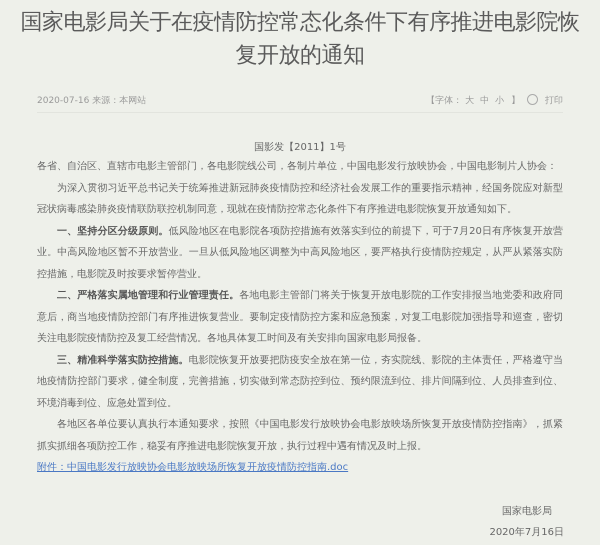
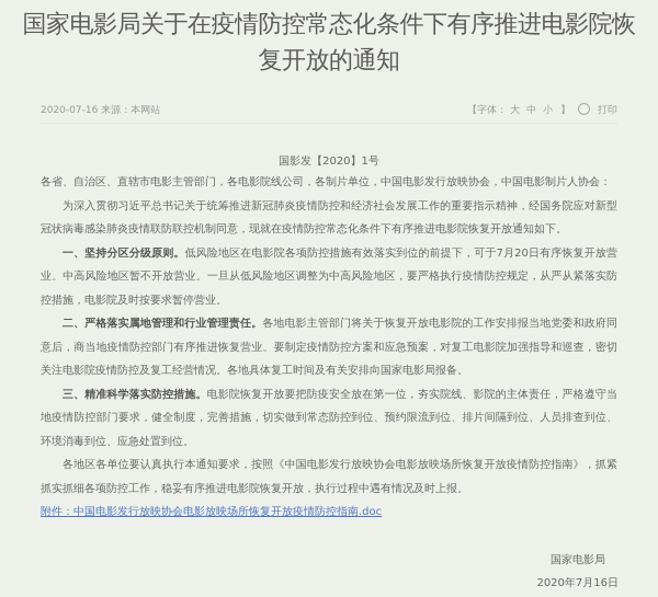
  国家电影局关于在疫情防控常态化条件下有序推进电影院恢复开放的通知
  2020-07-16 来源：本网站
  【字体： 大 中 小 】 打印
- 国影发【2011】1号
+ 国影发【2020】1号
  各省、自治区、直辖市电影主管部门，各电影院线公司，各制片单位，中国电影发行放映协会，中国电影制片人协会：
  为深入贯彻习近平总书记关于统筹推进新冠肺炎疫情防控和经济社会发展工作的重要指示精神，经国务院应对新型冠状病毒感染肺炎疫情联防联控机制同意，现就在疫情防控常态化条件下有序推进电影院恢复开放通知如下。
  一、坚持分区分级原则。低风险地区在电影院各项防控措施有效落实到位的前提下，可于7月20日有序恢复开放营业。中高风险地区暂不开放营业。一旦从低风险地区调整为中高风险地区，要严格执行疫情防控规定，从严从紧落实防控措施，电影院及时按要求暂停营业。
  二、严格落实属地管理和行业管理责任。各地电影主管部门将关于恢复开放电影院的工作安排报当地党委和政府同意后，商当地疫情防控部门有序推进恢复营业。要制定疫情防控方案和应急预案，对复工电影院加强指导和巡查，密切关注电影院疫情防控及复工经营情况。各地具体复工时间及有关安排向国家电影局报备。
  三、精准科学落实防控措施。电影院恢复开放要把防疫安全放在第一位，夯实院线、影院的主体责任，严格遵守当地疫情防控部门要求，健全制度，完善措施，切实做到常态防控到位、预约限流到位、排片间隔到位、人员排查到位、环境消毒到位、应急处置到位。
  各地区各单位要认真执行本通知要求，按照《中国电影发行放映协会电影放映场所恢复开放疫情防控指南》，抓紧抓实抓细各项防控工作，稳妥有序推进电影院恢复开放，执行过程中遇有情况及时上报。
  附件：中国电影发行放映协会电影放映场所恢复开放疫情防控指南.doc
  国家电影局
  2020年7月16日
